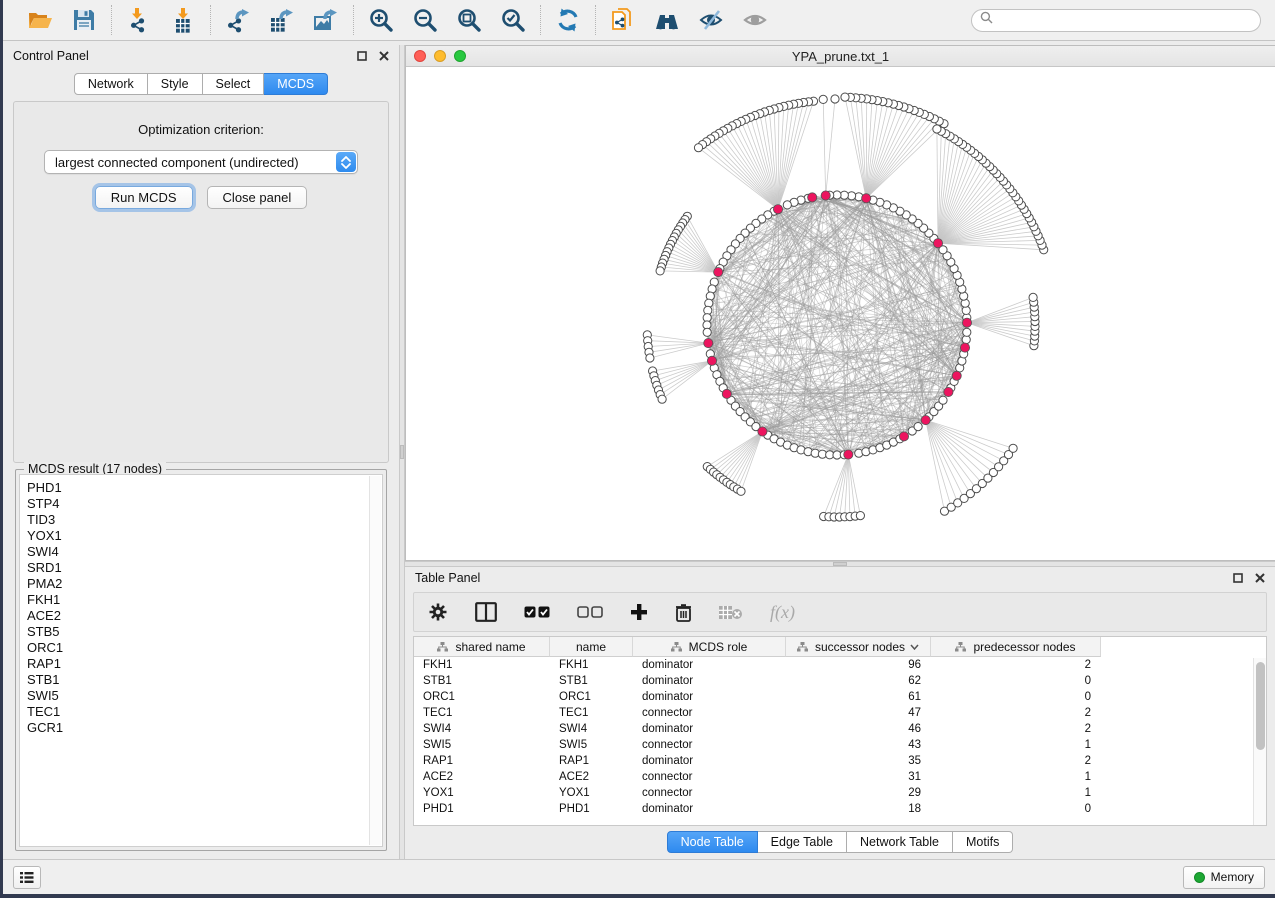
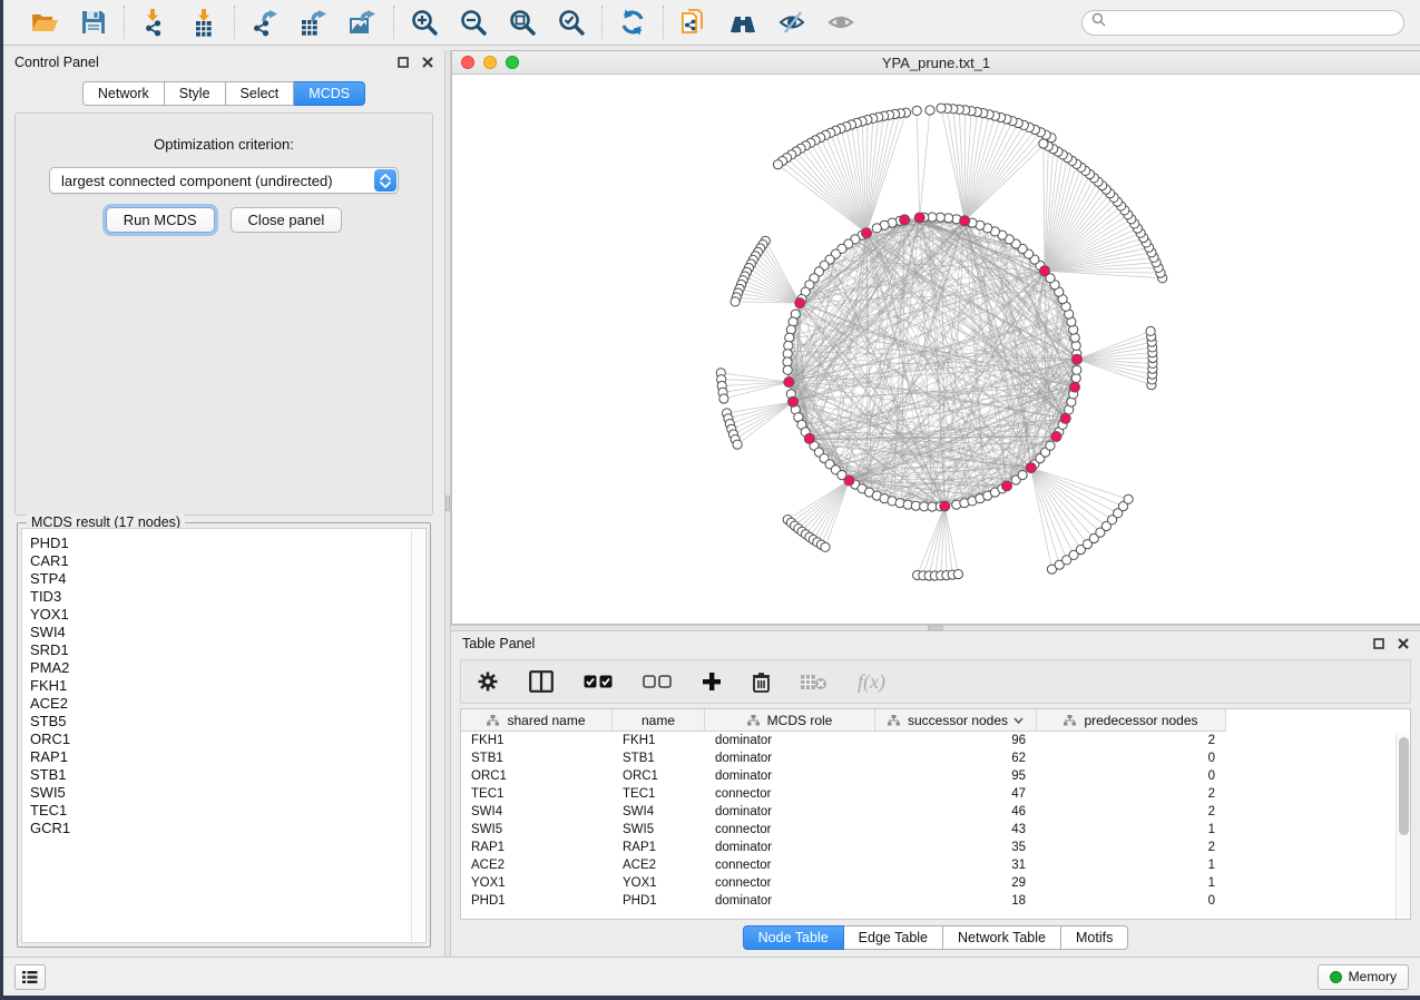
  Control Panel
  Network
  Style
  Select
  MCDS
  Optimization criterion:
  largest connected component (undirected)
  Run MCDS
  Close panel
  MCDS result (17 nodes)
  PHD1
+ CAR1
  STP4
  TID3
  YOX1
  SWI4
  SRD1
  PMA2
  FKH1
  ACE2
  STB5
  ORC1
  RAP1
  STB1
  SWI5
  TEC1
  GCR1
  YPA_prune.txt_1
  Table Panel
  f(x)
  shared name
  name
  MCDS role
  successor nodes
  predecessor nodes
  FKH1
  FKH1
  dominator
  96
  2
  STB1
  STB1
  dominator
  62
  0
  ORC1
  ORC1
  dominator
- 61
+ 95
  0
  TEC1
  TEC1
  connector
  47
  2
  SWI4
  SWI4
  dominator
  46
  2
  SWI5
  SWI5
  connector
  43
  1
  RAP1
  RAP1
  dominator
  35
  2
  ACE2
  ACE2
  connector
  31
  1
  YOX1
  YOX1
  connector
  29
  1
  PHD1
  PHD1
  dominator
  18
  0
  Node Table
  Edge Table
  Network Table
  Motifs
  Memory
